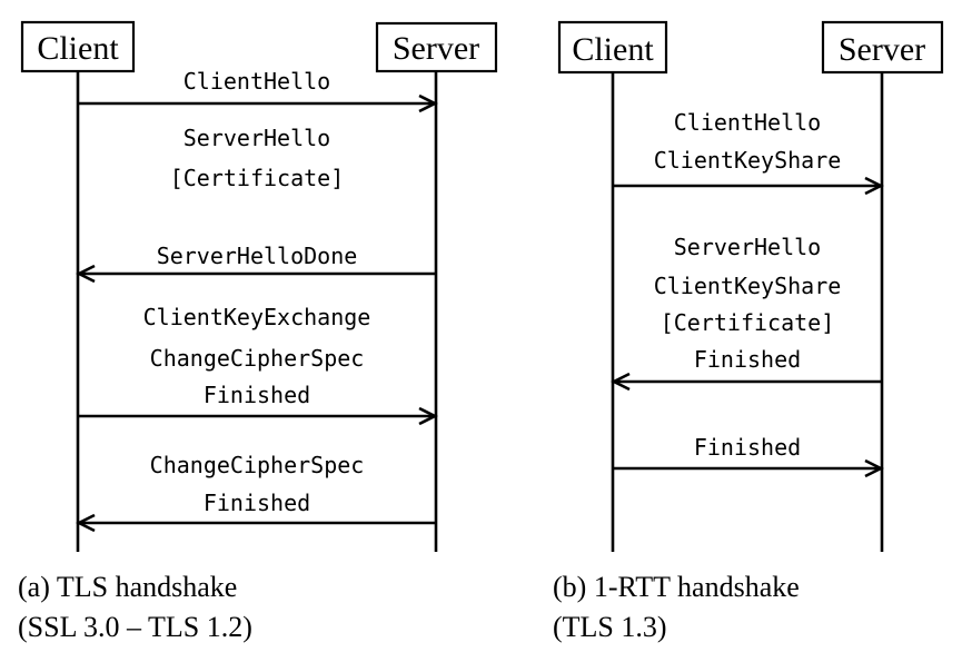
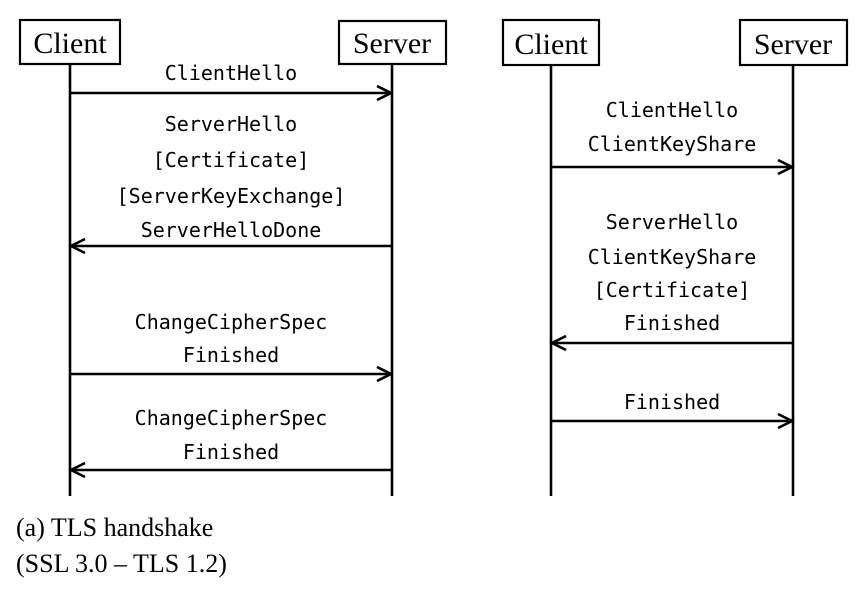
  Client
  Server
  ClientHello
  ServerHello
  [Certificate]
+ [ServerKeyExchange]
  ServerHelloDone
- ClientKeyExchange
  ChangeCipherSpec
  Finished
  ChangeCipherSpec
  Finished
  Client
  Server
  ClientHello
  ClientKeyShare
  ServerHello
  ClientKeyShare
  [Certificate]
  Finished
  Finished
  (a) TLS handshake
  (SSL 3.0 – TLS 1.2)
- (b) 1-RTT handshake
- (TLS 1.3)
